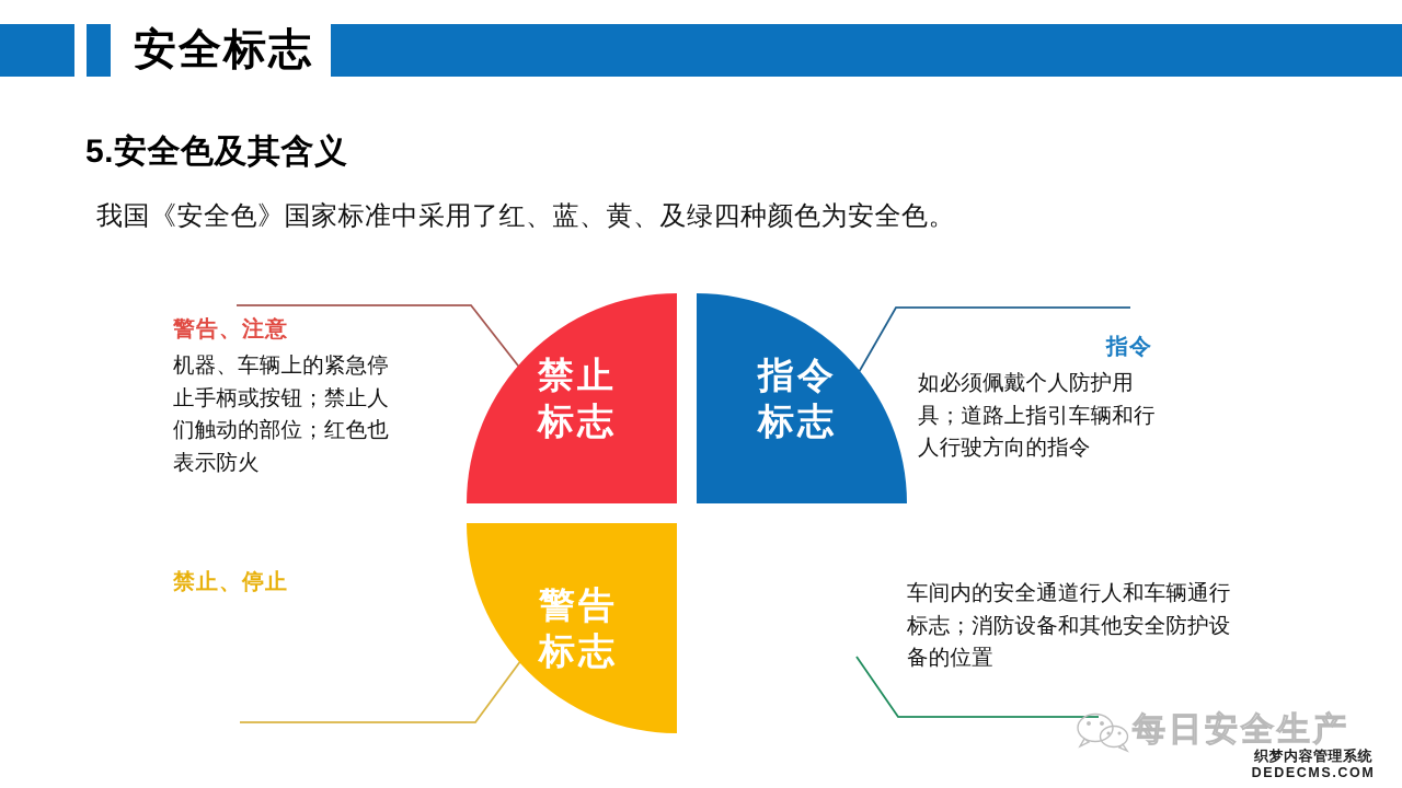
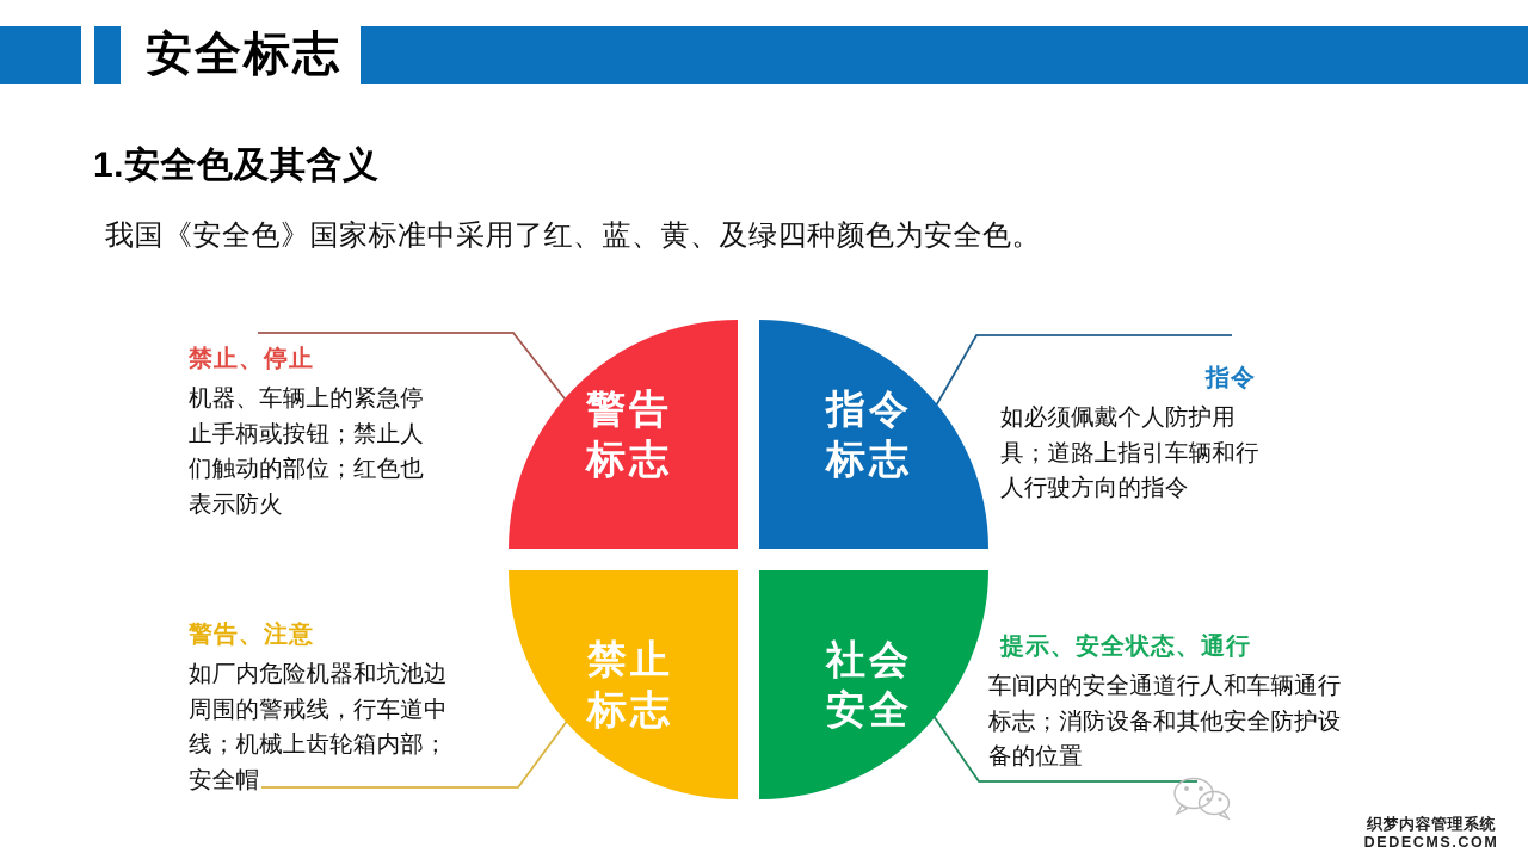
  安全标志
- 5.安全色及其含义
+ 1.安全色及其含义
  我国《安全色》国家标准中采用了红、蓝、黄、及绿四种颜色为安全色。
- 禁止
+ 警告
  标志
  指令
  标志
- 警告
+ 禁止
  标志
+ 社会
+ 安全
- 警告、注意
+ 禁止、停止
  机器、车辆上的紧急停止手柄或按钮；禁止人们触动的部位；红色也表示防火
- 禁止、停止
+ 警告、注意
+ 如厂内危险机器和坑池边周围的警戒线，行车道中线；机械上齿轮箱内部；安全帽
  指令
  如必须佩戴个人防护用具；道路上指引车辆和行人行驶方向的指令
+ 提示、安全状态、通行
  车间内的安全通道行人和车辆通行标志；消防设备和其他安全防护设备的位置
- 每日安全生产
  织梦内容管理系统
  DEDECMS.COM
